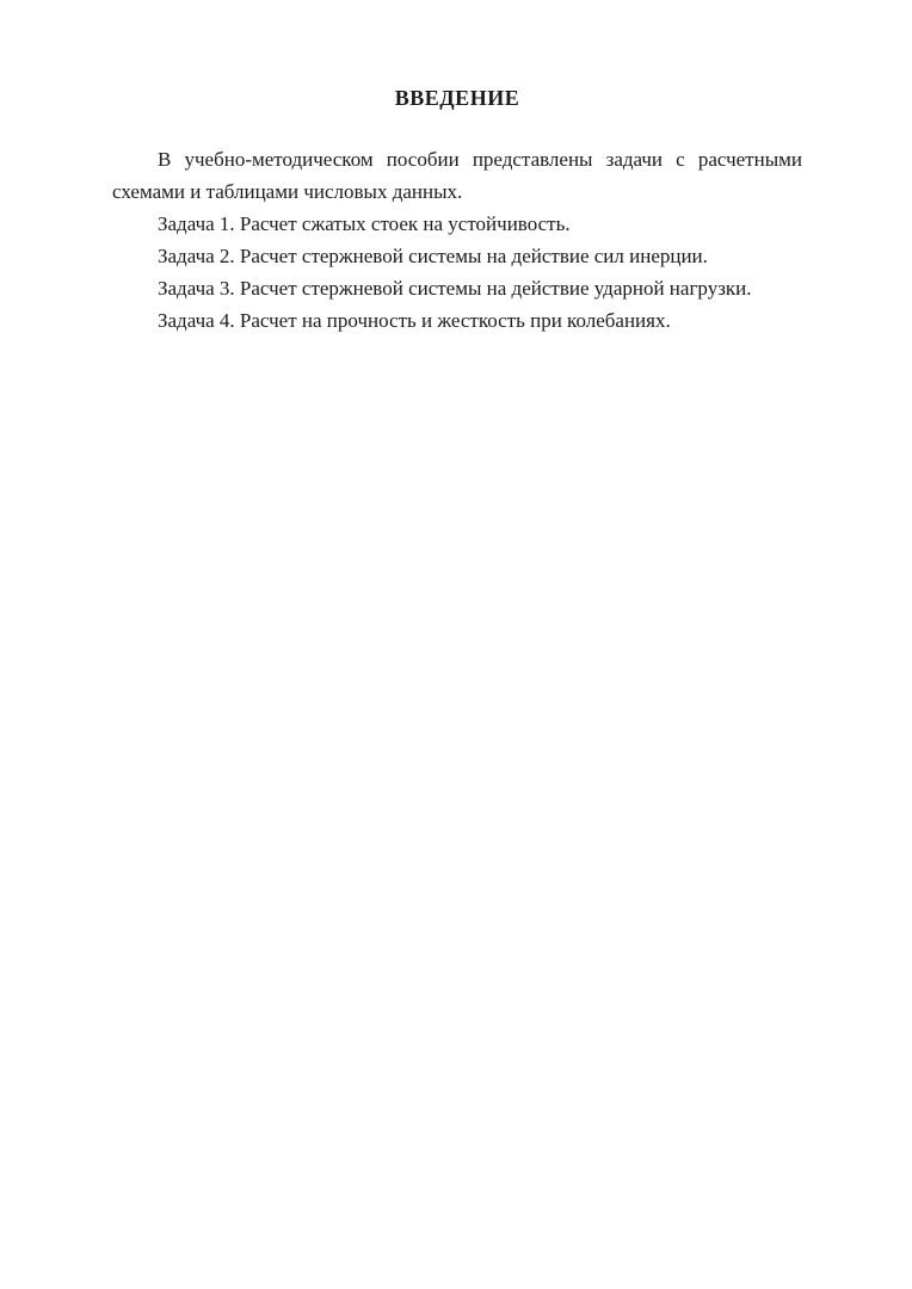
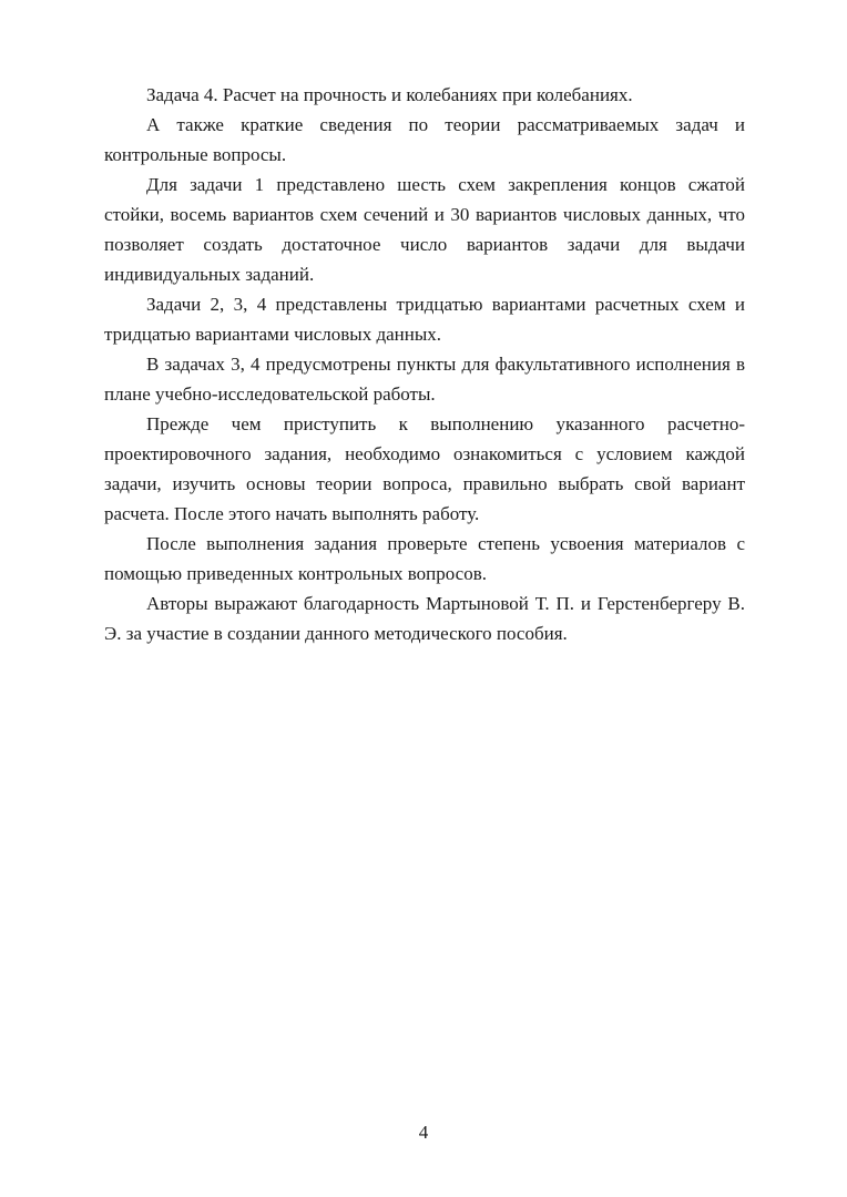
- ВВЕДЕНИЕ
- В учебно-методическом пособии представлены задачи с расчетными схемами и таблицами числовых данных.
- Задача 1. Расчет сжатых стоек на устойчивость.
- Задача 2. Расчет стержневой системы на действие сил инерции.
- Задача 3. Расчет стержневой системы на действие ударной нагрузки.
- Задача 4. Расчет на прочность и жесткость при колебаниях.
+ Задача 4. Расчет на прочность и колебаниях при колебаниях.
+ А также краткие сведения по теории рассматриваемых задач и контрольные вопросы.
+ Для задачи 1 представлено шесть схем закрепления концов сжатой стойки, восемь вариантов схем сечений и 30 вариантов числовых данных, что позволяет создать достаточное число вариантов задачи для выдачи индивидуальных заданий.
+ Задачи 2, 3, 4 представлены тридцатью вариантами расчетных схем и тридцатью вариантами числовых данных.
+ В задачах 3, 4 предусмотрены пункты для факультативного исполнения в плане учебно-исследовательской работы.
+ Прежде чем приступить к выполнению указанного расчетно-проектировочного задания, необходимо ознакомиться с условием каждой задачи, изучить основы теории вопроса, правильно выбрать свой вариант расчета. После этого начать выполнять работу.
+ После выполнения задания проверьте степень усвоения материалов с помощью приведенных контрольных вопросов.
+ Авторы выражают благодарность Мартыновой Т. П. и Герстенбергеру В. Э. за участие в создании данного методического пособия.
+ 4
